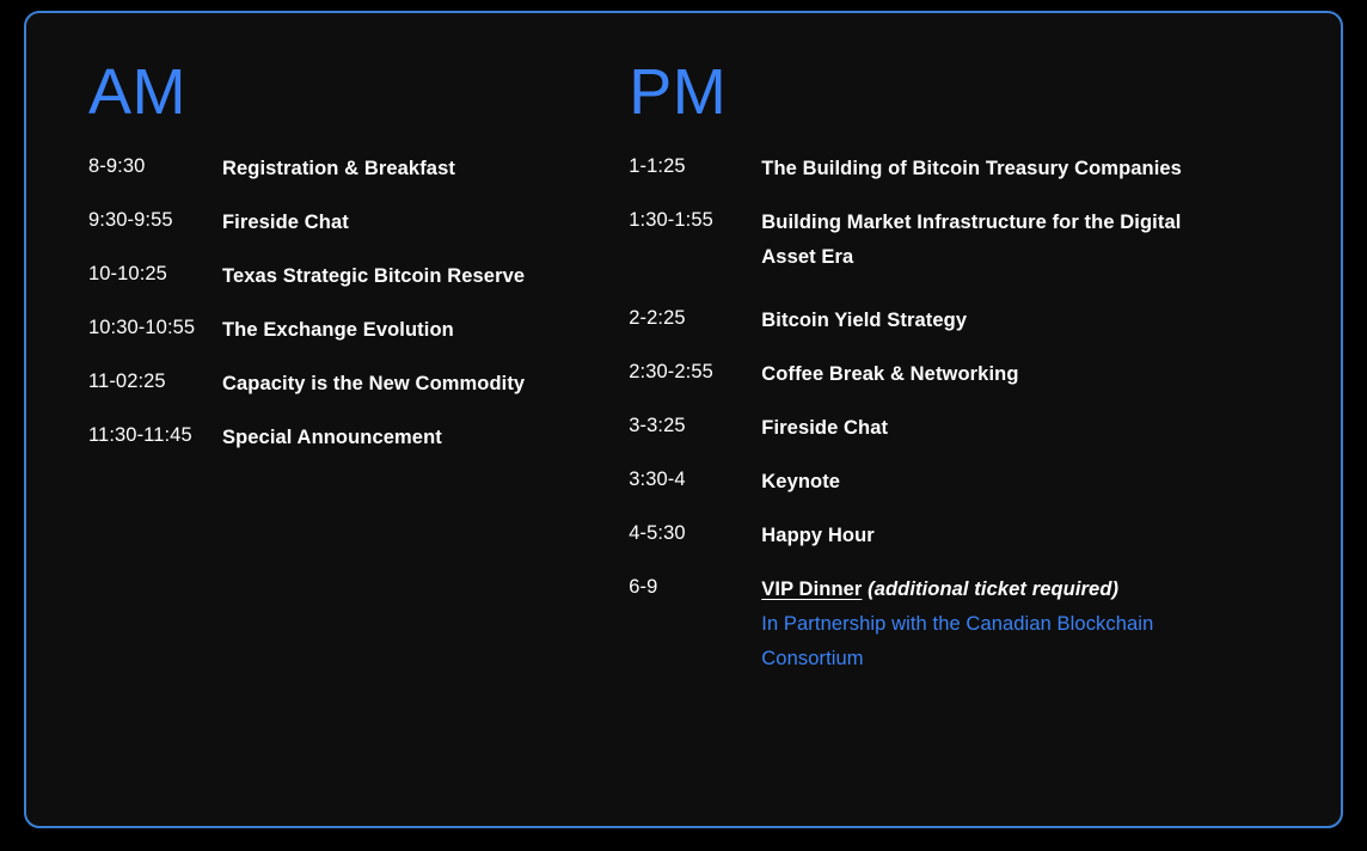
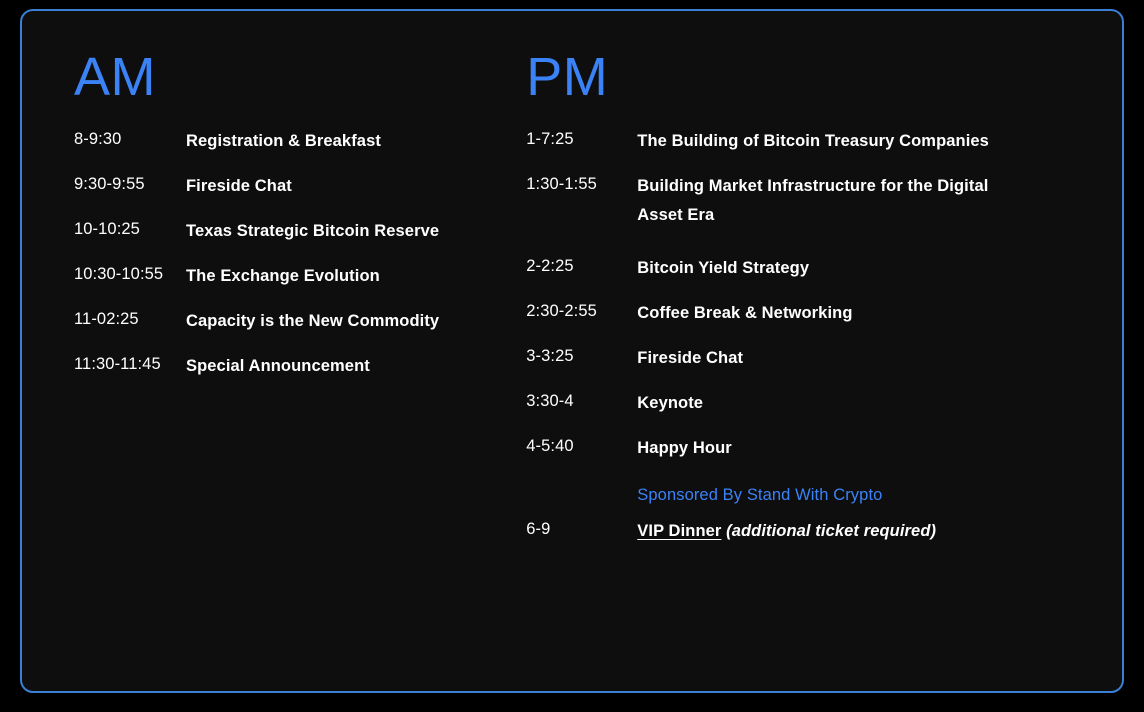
  AM
  8-9:30
  Registration & Breakfast
  9:30-9:55
  Fireside Chat
  10-10:25
  Texas Strategic Bitcoin Reserve
  10:30-10:55
  The Exchange Evolution
  11-02:25
  Capacity is the New Commodity
  11:30-11:45
  Special Announcement
  PM
- 1-1:25
+ 1-7:25
  The Building of Bitcoin Treasury Companies
  1:30-1:55
  Building Market Infrastructure for the Digital Asset Era
  2-2:25
  Bitcoin Yield Strategy
  2:30-2:55
  Coffee Break & Networking
  3-3:25
  Fireside Chat
  3:30-4
  Keynote
- 4-5:30
+ 4-5:40
  Happy Hour
+ Sponsored By Stand With Crypto
  6-9
  VIP Dinner (additional ticket required)
- In Partnership with the Canadian Blockchain Consortium
